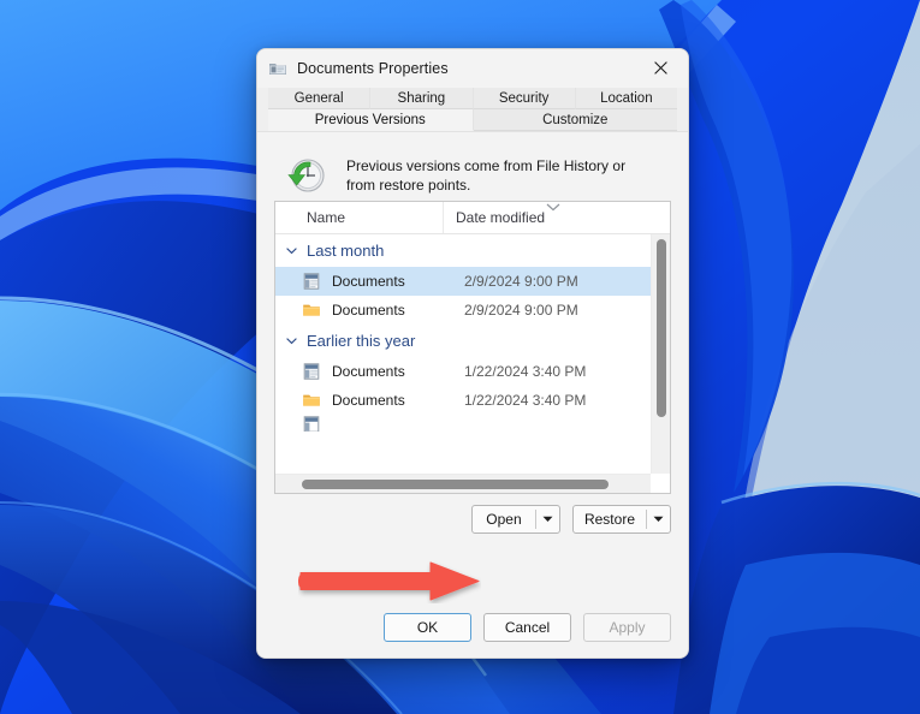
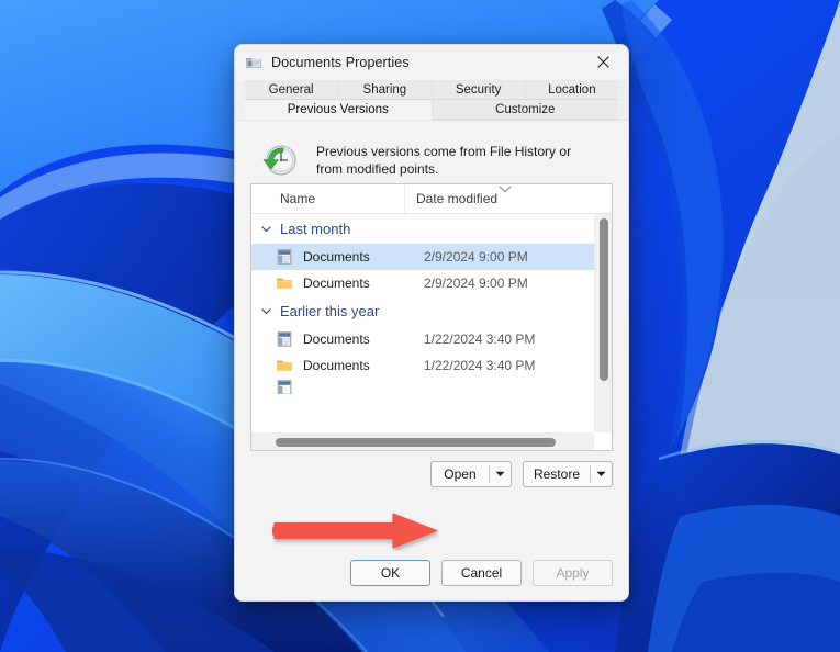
  Documents Properties
  General
  Sharing
  Security
  Location
  Previous Versions
  Customize
- Previous versions come from File History or from restore points.
+ Previous versions come from File History or from modified points.
  Name
  Date modified
  Last month
  Documents
  2/9/2024 9:00 PM
  Documents
  2/9/2024 9:00 PM
  Earlier this year
  Documents
  1/22/2024 3:40 PM
  Documents
  1/22/2024 3:40 PM
  Open
  Restore
  OK
  Cancel
  Apply
